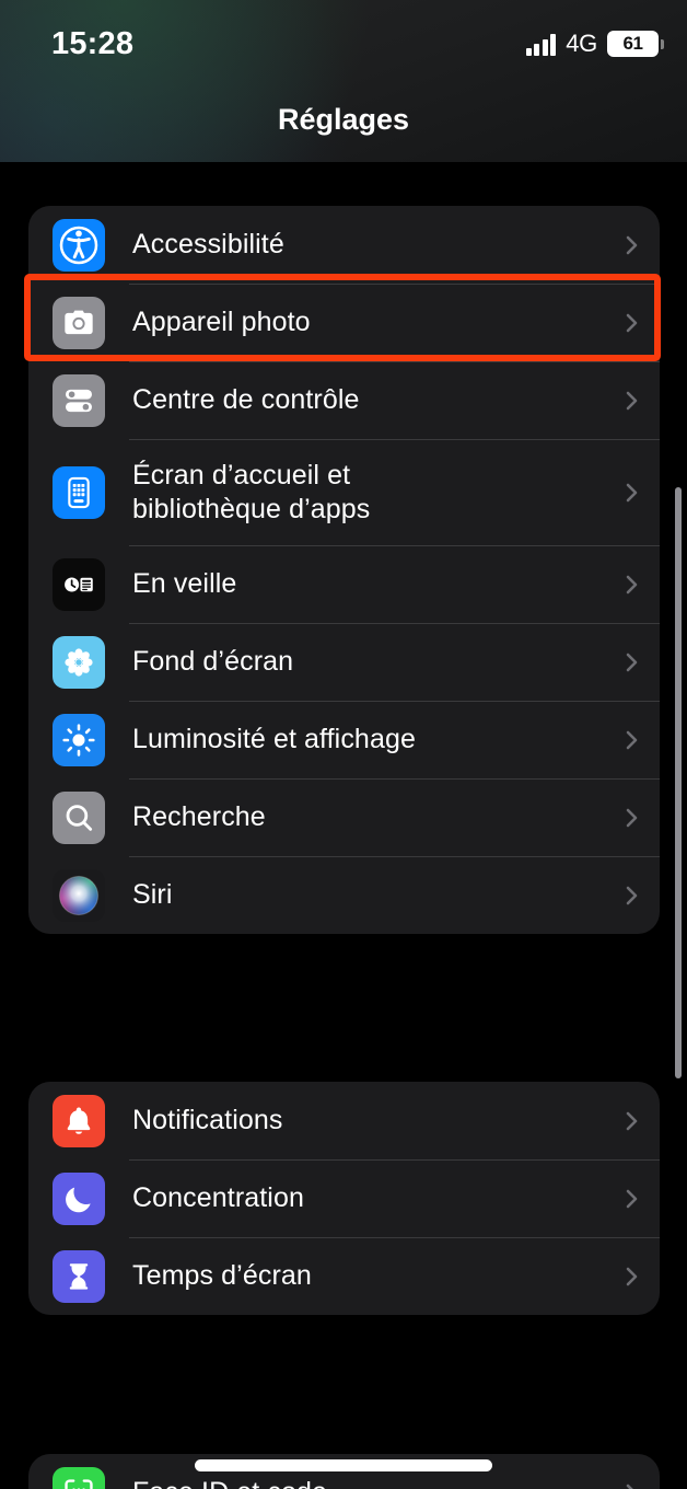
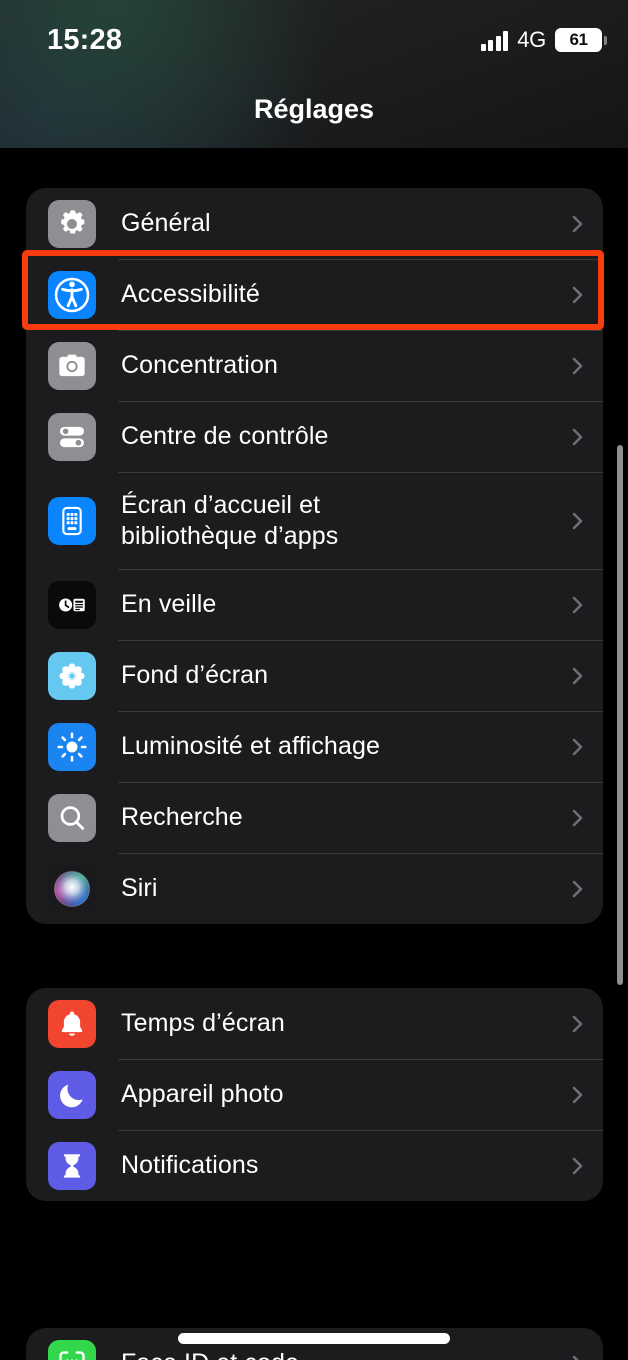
  15:28
  4G
  61
  Réglages
+ Général
  Accessibilité
- Appareil photo
+ Concentration
  Centre de contrôle
  Écran d’accueil et
  bibliothèque d’apps
  En veille
  Fond d’écran
  Luminosité et affichage
  Recherche
  Siri
- Notifications
+ Temps d’écran
- Concentration
+ Appareil photo
- Temps d’écran
+ Notifications
